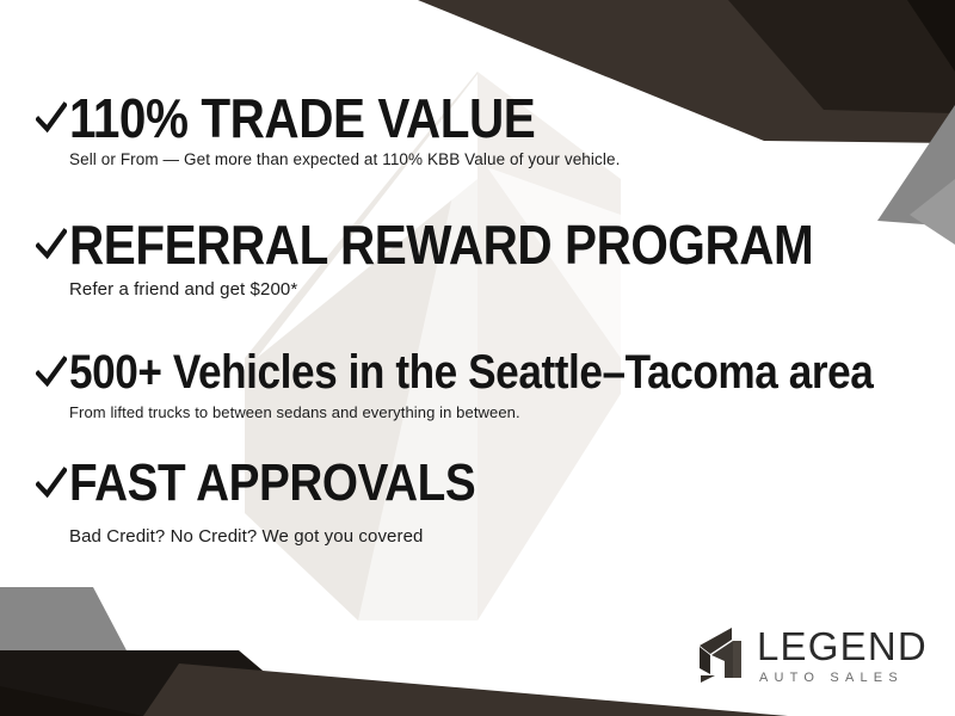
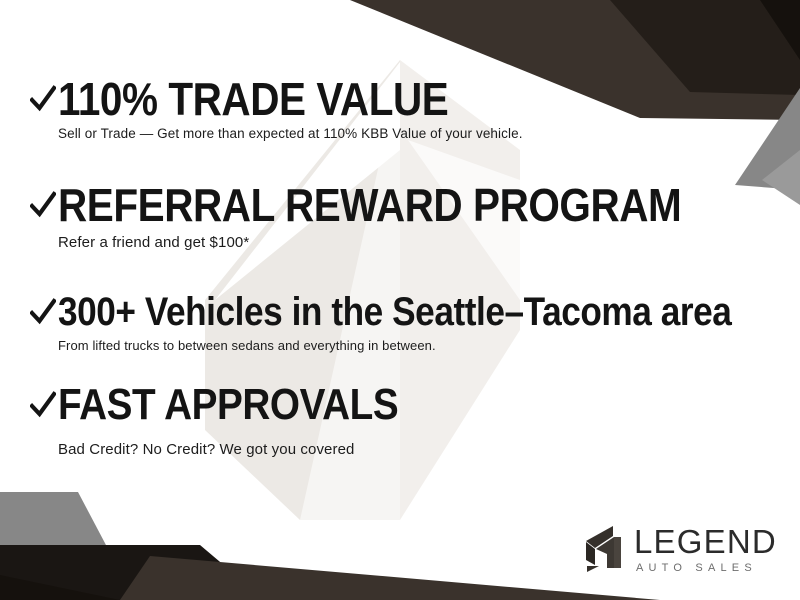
  110% TRADE VALUE
- Sell or From — Get more than expected at 110% KBB Value of your vehicle.
+ Sell or Trade — Get more than expected at 110% KBB Value of your vehicle.
  REFERRAL REWARD PROGRAM
- Refer a friend and get $200*
+ Refer a friend and get $100*
- 500+ Vehicles in the Seattle–Tacoma area
+ 300+ Vehicles in the Seattle–Tacoma area
  From lifted trucks to between sedans and everything in between.
  FAST APPROVALS
  Bad Credit? No Credit? We got you covered
  LEGEND
  AUTO SALES
